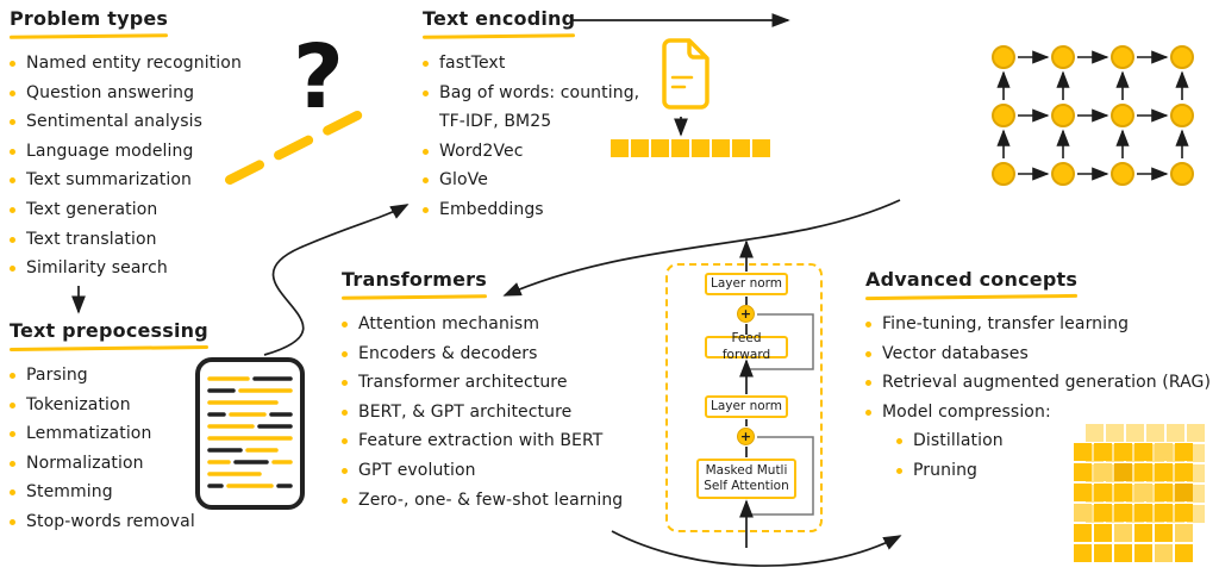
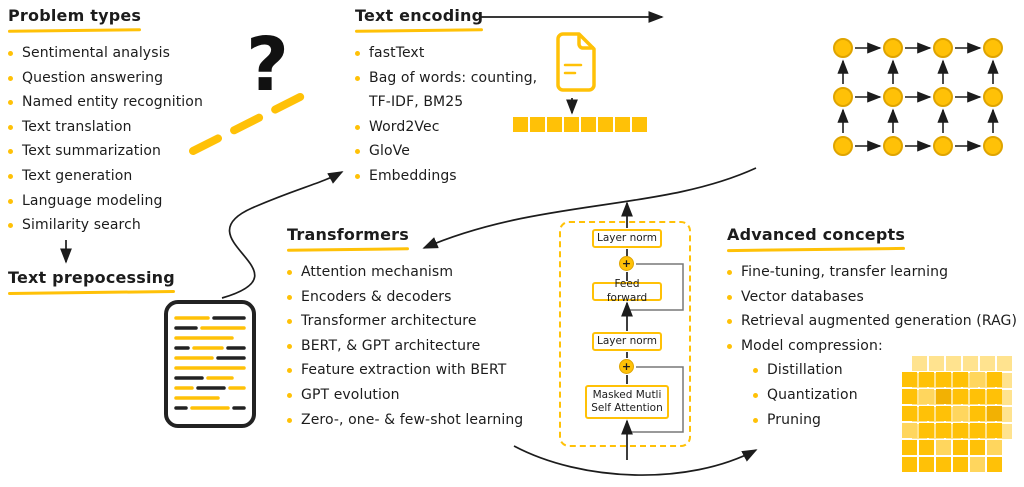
  Problem types
- Named entity recognition
+ Sentimental analysis
  Question answering
- Sentimental analysis
+ Named entity recognition
- Language modeling
+ Text translation
  Text summarization
  Text generation
- Text translation
+ Language modeling
  Similarity search
  Text prepocessing
- Parsing
- Tokenization
- Lemmatization
- Normalization
- Stemming
- Stop-words removal
  Text encoding
  fastText
  Bag of words: counting, TF-IDF, BM25
  Word2Vec
  GloVe
  Embeddings
  Transformers
  Attention mechanism
  Encoders & decoders
  Transformer architecture
  BERT, & GPT architecture
  Feature extraction with BERT
  GPT evolution
  Zero-, one- & few-shot learning
  Advanced concepts
  Fine-tuning, transfer learning
  Vector databases
  Retrieval augmented generation (RAG)
  Model compression:
  Distillation
+ Quantization
  Pruning
  ?
  Layer norm
  +
  Feed forward
  Layer norm
  +
  Masked Mutli
  Self Attention
